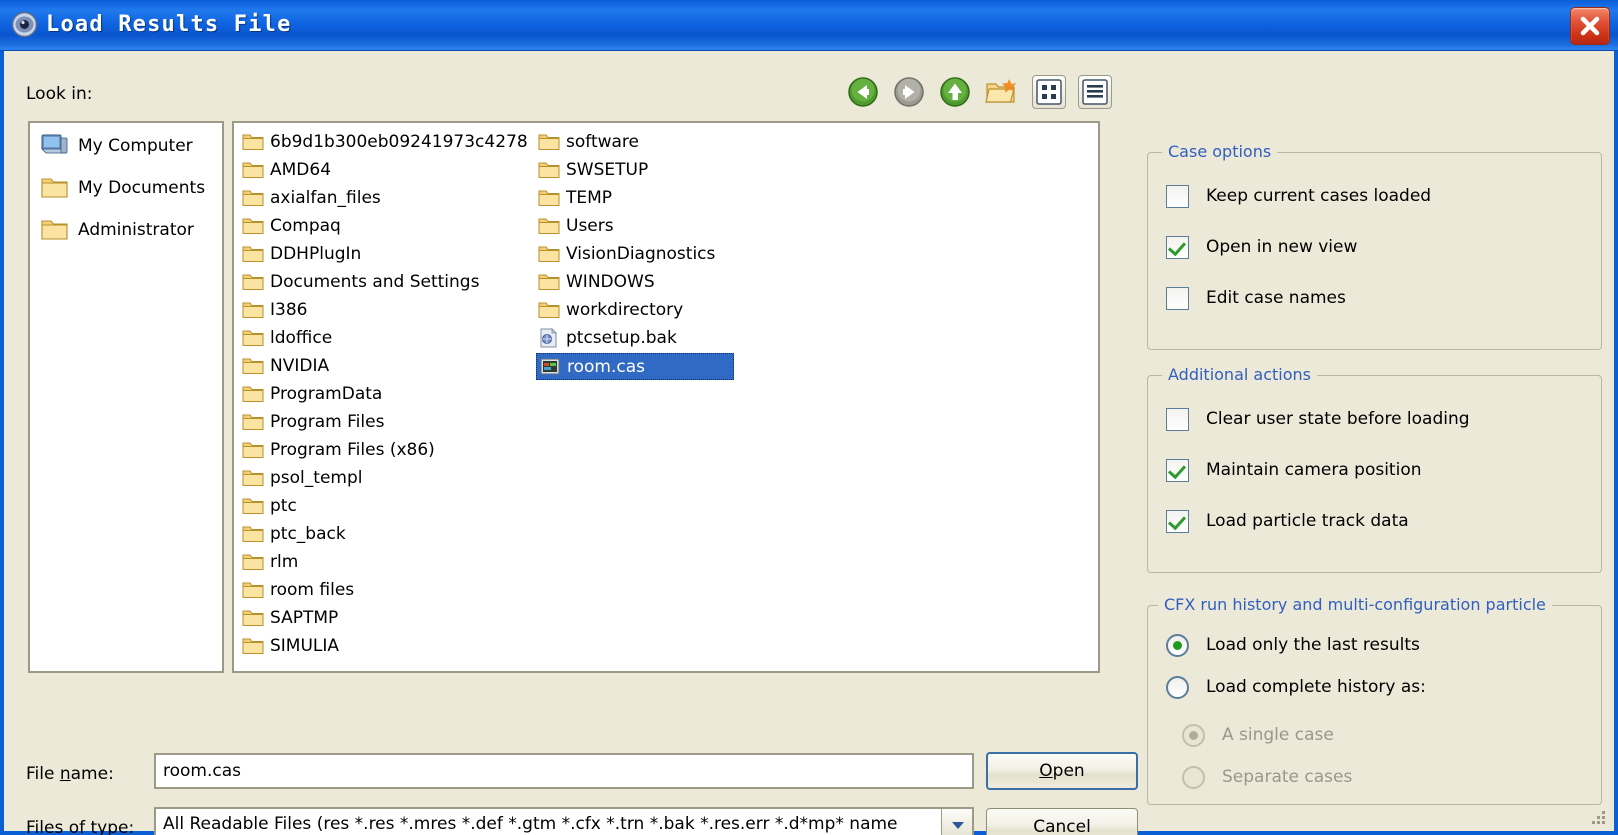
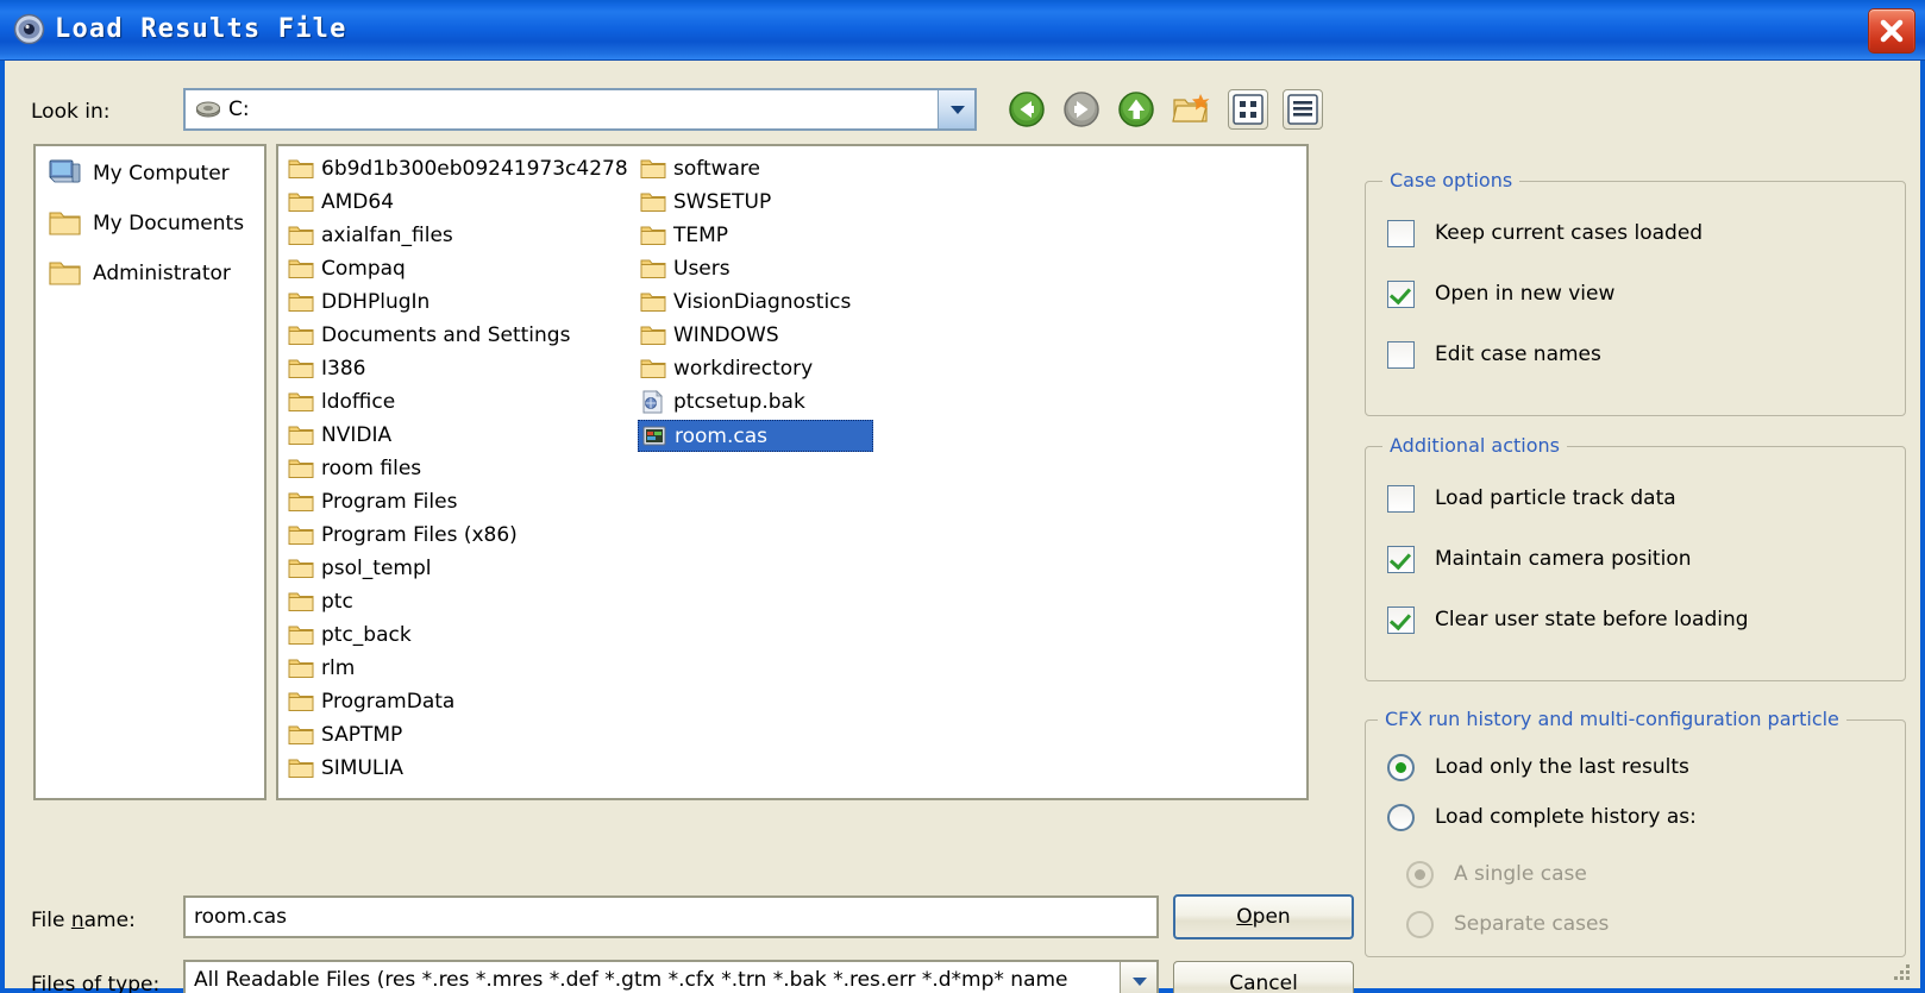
  Load Results File
  Look in:
+ C:
  My Computer
  My Documents
  Administrator
  6b9d1b300eb09241973c4278
  AMD64
  axialfan_files
  Compaq
  DDHPlugIn
  Documents and Settings
  I386
  ldoffice
  NVIDIA
- ProgramData
+ room files
  Program Files
  Program Files (x86)
  psol_templ
  ptc
  ptc_back
  rlm
- room files
+ ProgramData
  SAPTMP
  SIMULIA
  software
  SWSETUP
  TEMP
  Users
  VisionDiagnostics
  WINDOWS
  workdirectory
  ptcsetup.bak
  room.cas
  File name:
  room.cas
  Files of type:
  All Readable Files (res *.res *.mres *.def *.gtm *.cfx *.trn *.bak *.res.err *.d*mp* name
  Open
  Cancel
  Case options
  Keep current cases loaded
  Open in new view
  Edit case names
  Additional actions
- Clear user state before loading
+ Load particle track data
  Maintain camera position
- Load particle track data
+ Clear user state before loading
  CFX run history and multi-configuration particle
  Load only the last results
  Load complete history as:
  A single case
  Separate cases
